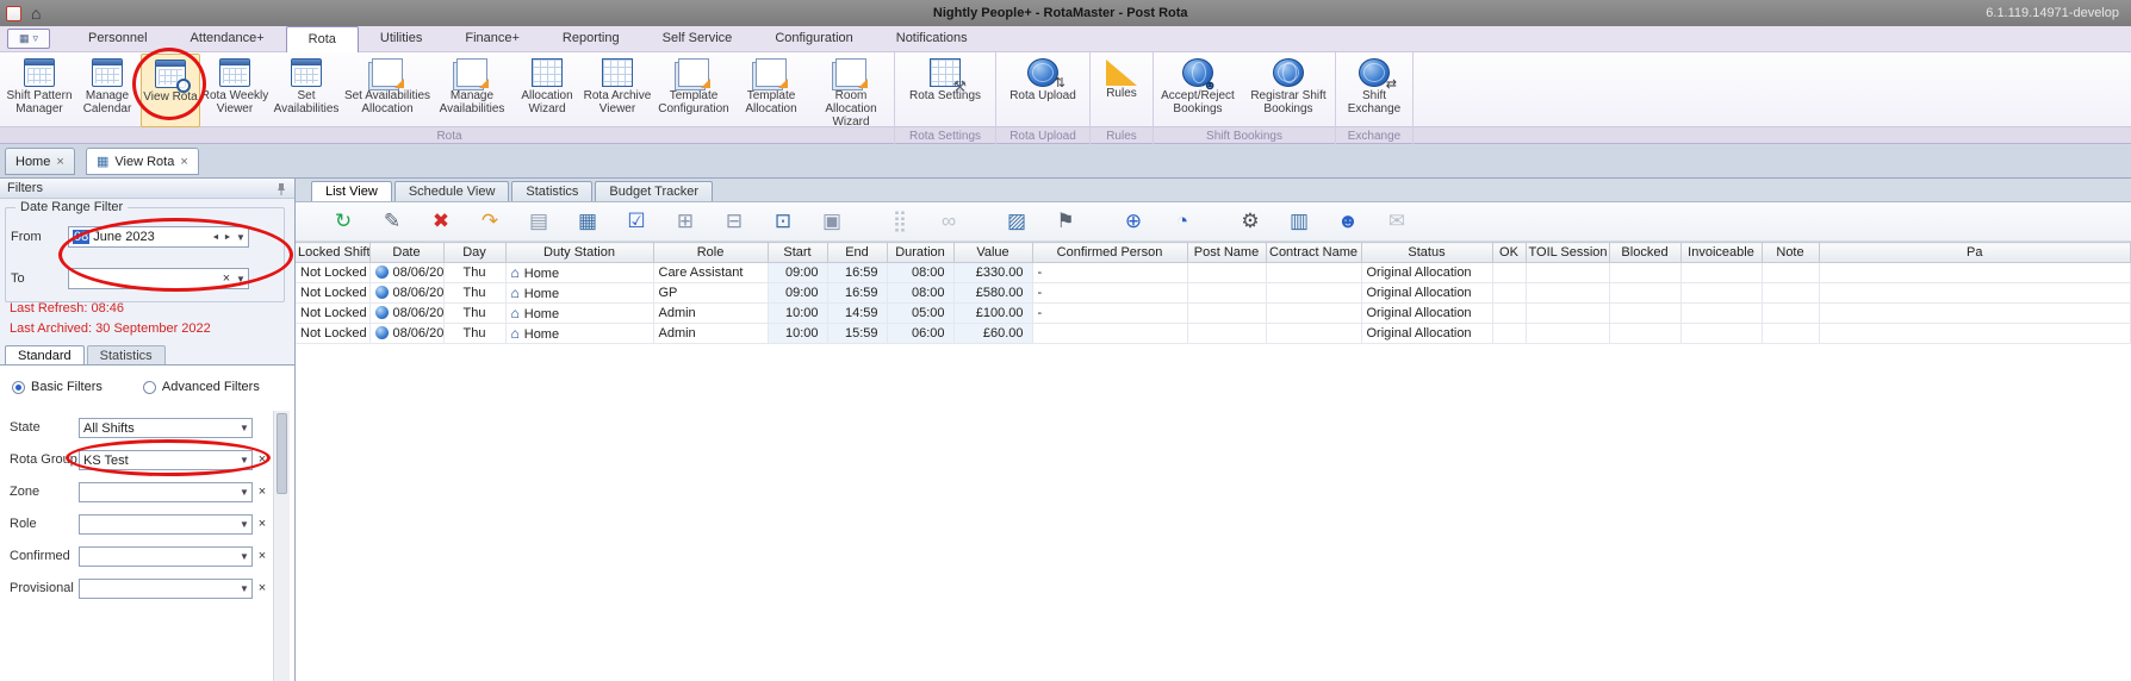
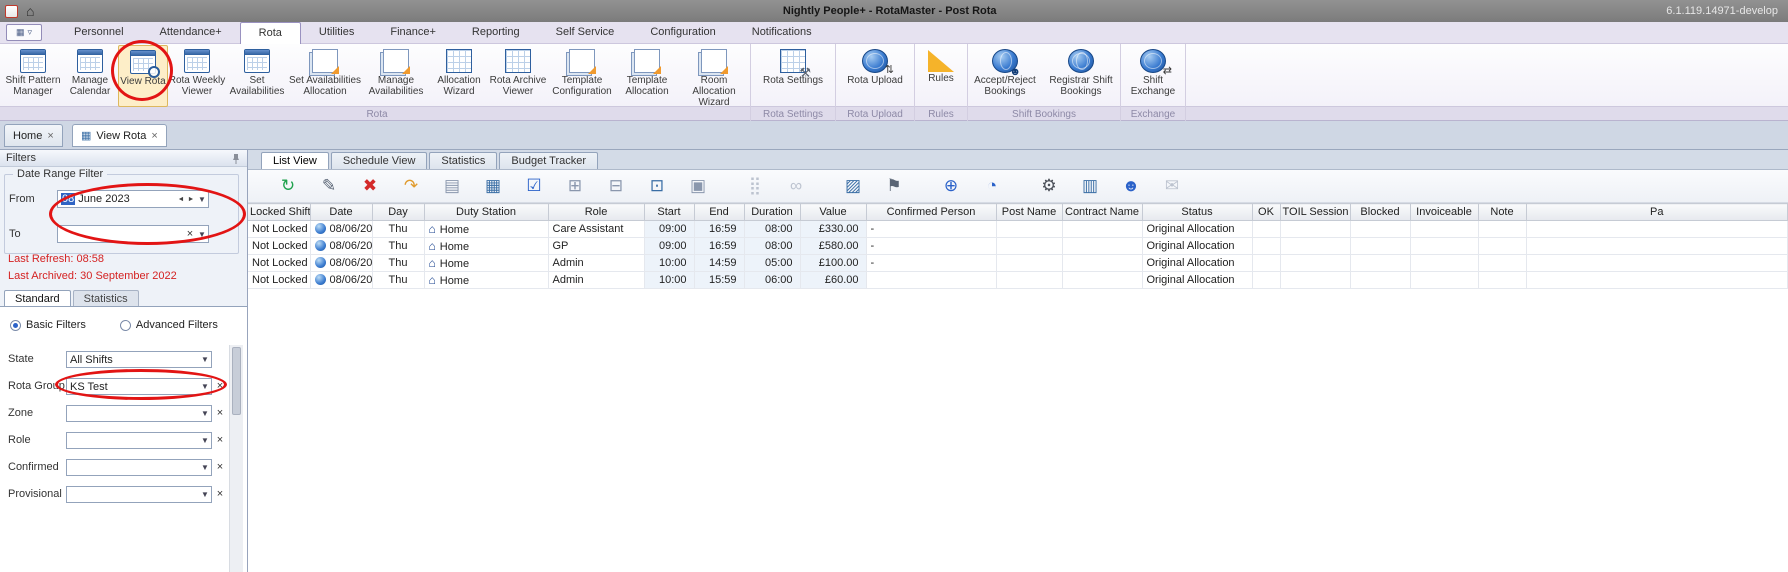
  ⌂
  Nightly People+ - RotaMaster - Post Rota
  6.1.119.14971-develop
  ▦
  ▿
  Personnel
  Attendance+
  Rota
  Utilities
  Finance+
  Reporting
  Self Service
  Configuration
  Notifications
  Shift Pattern Manager
  Manage Calendar
  View Rota
  Rota Weekly Viewer
  Set Availabilities
  Set Availabilities Allocation
  Manage Availabilities
  Allocation Wizard
  Rota Archive Viewer
  Template Configuration
  Template Allocation
  Room Allocation Wizard
  Rota
  Rota Settings
  Rota Settings
  Rota Upload
  Rota Upload
  Rules
  Rules
  Accept/Reject Bookings
  Registrar Shift Bookings
  Shift Bookings
  Shift Exchange
  Exchange
  Home
  ×
  ▦
  View Rota
  ×
  Filters
  Date Range Filter
  From
  08 June 2023
  ▼
  To
  ×
  ▼
- Last Refresh: 08:46
+ Last Refresh: 08:58
  Last Archived: 30 September 2022
  Standard
  Statistics
  Basic Filters
  Advanced Filters
  State
  All Shifts
  ▼
  Rota Group
  KS Test
  ▼
  ×
  Zone
  ▼
  ×
  Role
  ▼
  ×
  Confirmed
  ▼
  ×
  Provisional
  ▼
  ×
  List View
  Schedule View
  Statistics
  Budget Tracker
  ↻
  ✎
  ✖
  ↷
  ▤
  ▦
  ☑
  ⊞
  ⊟
  ⊡
  ▣
  ⣿
  ∞
  ▨
  ⚑
  ⊕
  ◔
  ⚙
  ▥
  ☻
  ✉
  Locked Shift	Date	Day	Duty Station	Role	Start	End	Duration	Value	Confirmed Person	Post Name	Contract Name	Status	OK	TOIL Session	Blocked	Invoiceable	Note	Pa
  Not Locked	08/06/20	Thu	⌂ Home	Care Assistant	09:00	16:59	08:00	£330.00	-			Original Allocation
  Not Locked	08/06/20	Thu	⌂ Home	GP	09:00	16:59	08:00	£580.00	-			Original Allocation
  Not Locked	08/06/20	Thu	⌂ Home	Admin	10:00	14:59	05:00	£100.00	-			Original Allocation
  Not Locked	08/06/20	Thu	⌂ Home	Admin	10:00	15:59	06:00	£60.00				Original Allocation
